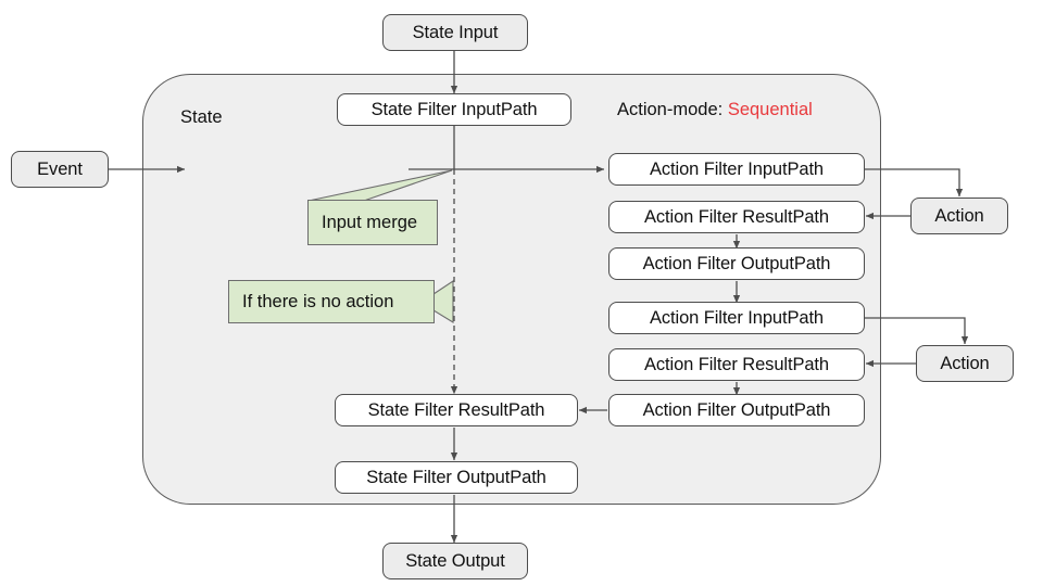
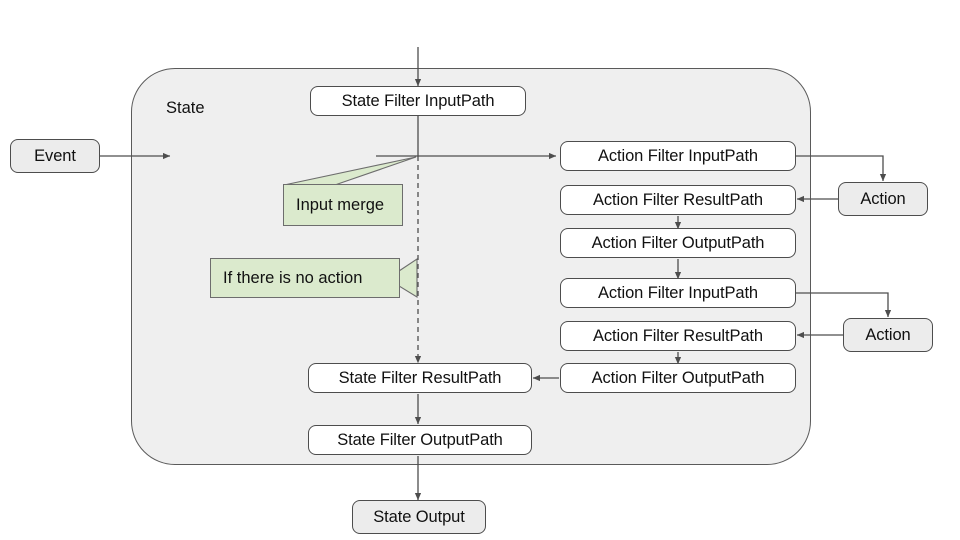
  State
- Action-mode: Sequential
- State Input
  Event
  State Filter InputPath
  Action Filter InputPath
  Action Filter ResultPath
  Action Filter OutputPath
  Action Filter InputPath
  Action Filter ResultPath
  Action Filter OutputPath
  Action
  Action
  State Filter ResultPath
  State Filter OutputPath
  State Output
  Input merge
  If there is no action
